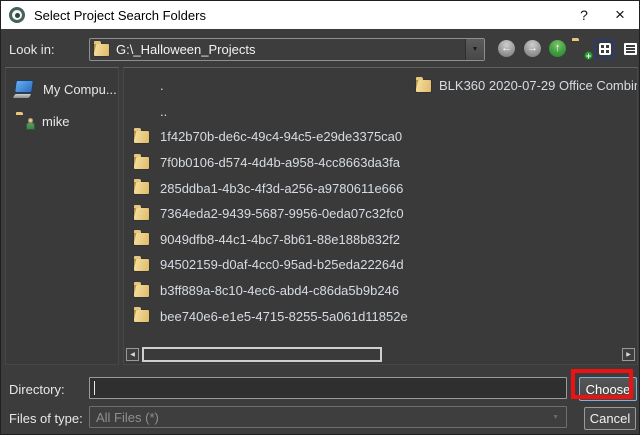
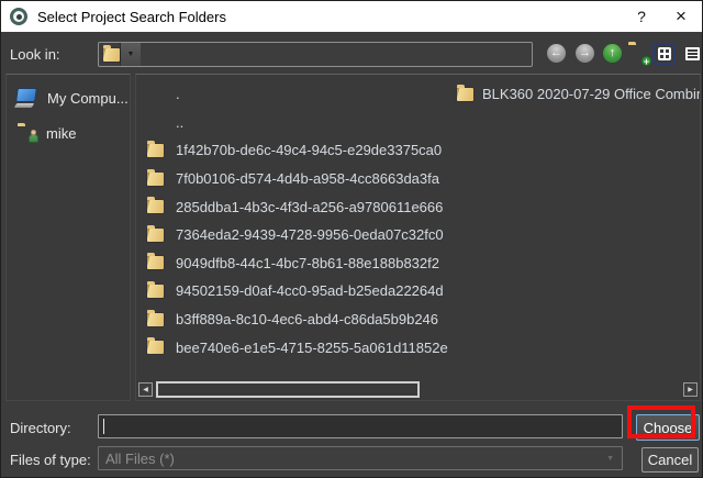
  Select Project Search Folders
  ?
  ×
  Look in:
- G:\_Halloween_Projects
  ←
  →
  ↑
  +
  My Compu...
  mike
  .
  ..
  1f42b70b-de6c-49c4-94c5-e29de3375ca0
  7f0b0106-d574-4d4b-a958-4cc8663da3fa
  285ddba1-4b3c-4f3d-a256-a9780611e666
- 7364eda2-9439-5687-9956-0eda07c32fc0
+ 7364eda2-9439-4728-9956-0eda07c32fc0
  9049dfb8-44c1-4bc7-8b61-88e188b832f2
  94502159-d0af-4cc0-95ad-b25eda22264d
  b3ff889a-8c10-4ec6-abd4-c86da5b9b246
  bee740e6-e1e5-4715-8255-5a061d11852e
  BLK360 2020-07-29 Office Combi
  Directory:
  C
  hoose
  Files of type:
  All Files (*)
  Cancel
